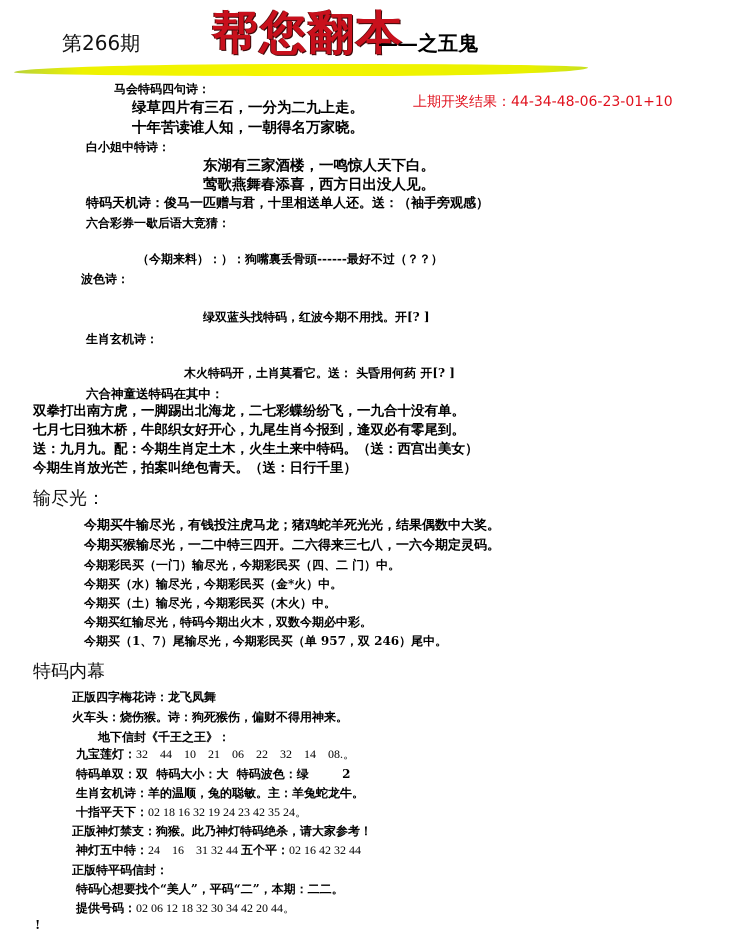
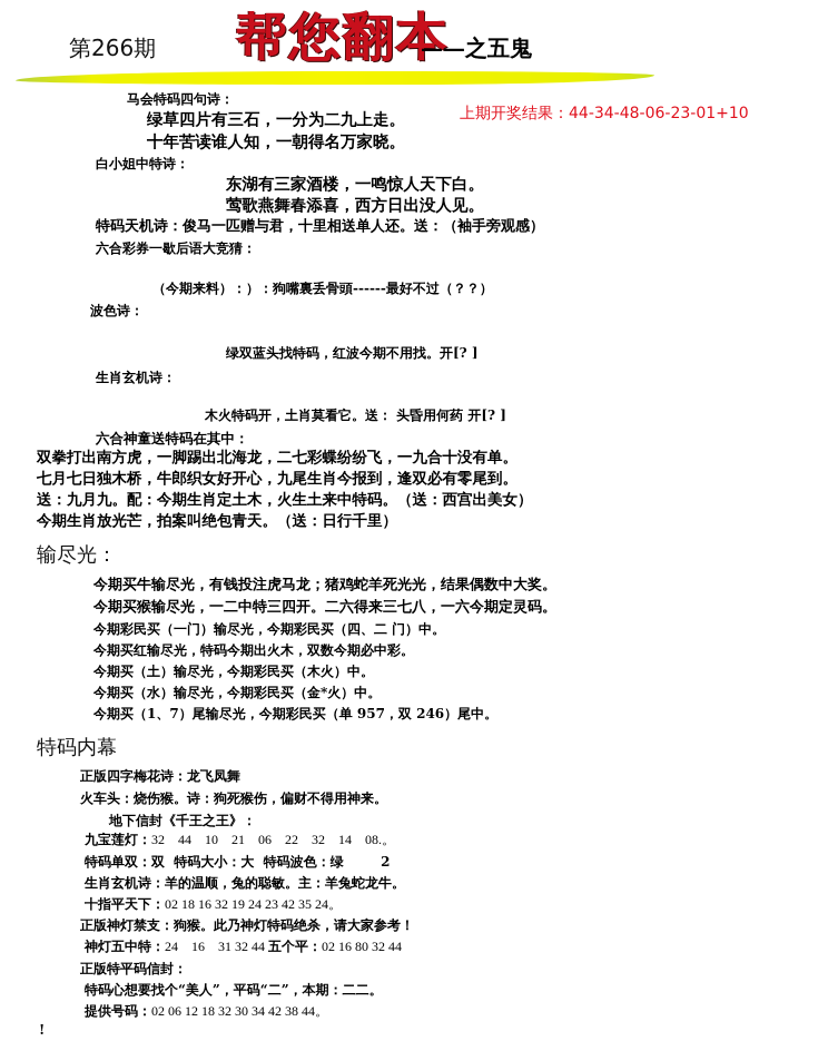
  第266期
  帮您翻本
  ——之五鬼
  上期开奖结果：44-34-48-06-23-01+10
  马会特码四句诗：
  绿草四片有三石，一分为二九上走。
  十年苦读谁人知，一朝得名万家晓。
  白小姐中特诗：
  东湖有三家酒楼，一鸣惊人天下白。
  莺歌燕舞春添喜，西方日出没人见。
  特码天机诗：俊马一匹赠与君，十里相送单人还。送：（袖手旁观感）
  六合彩券一歇后语大竞猜：
  （今期来料）：）：狗嘴裏丢骨頭------最好不过（？？）
  波色诗：
  绿双蓝头找特码，红波今期不用找。开[? ]
  生肖玄机诗：
  木火特码开，土肖莫看它。送： 头昏用何药 开[? ]
  六合神童送特码在其中：
  双拳打出南方虎，一脚踢出北海龙，二七彩蝶纷纷飞，一九合十没有单。
  七月七日独木桥，牛郎织女好开心，九尾生肖今报到，逢双必有零尾到。
  送：九月九。配：今期生肖定土木，火生土来中特码。（送：西宫出美女）
  今期生肖放光芒，拍案叫绝包青天。（送：日行千里）
  输尽光：
  今期买牛输尽光，有钱投注虎马龙；猪鸡蛇羊死光光，结果偶数中大奖。
  今期买猴输尽光，一二中特三四开。二六得来三七八，一六今期定灵码。
  今期彩民买（一门）输尽光，今期彩民买（四、二 门）中。
- 今期买（水）输尽光，今期彩民买（金*火）中。
+ 今期买红输尽光，特码今期出火木，双数今期必中彩。
  今期买（土）输尽光，今期彩民买（木火）中。
- 今期买红输尽光，特码今期出火木，双数今期必中彩。
+ 今期买（水）输尽光，今期彩民买（金*火）中。
  今期买（1、7）尾输尽光，今期彩民买（单 957，双 246）尾中。
  特码内幕
  正版四字梅花诗：龙飞凤舞
  火车头：烧伤猴。诗：狗死猴伤，偏财不得用神来。
  地下信封《千王之王》：
  九宝莲灯：32 44 10 21 06 22 32 14 08.。
  特码单双：双 特码大小：大 特码波色：绿 2
  生肖玄机诗：羊的温顺，兔的聪敏。主：羊兔蛇龙牛。
  十指平天下：02 18 16 32 19 24 23 42 35 24。
  正版神灯禁支：狗猴。此乃神灯特码绝杀，请大家参考！
- 神灯五中特：24 16 31 32 44 五个平：02 16 42 32 44
+ 神灯五中特：24 16 31 32 44 五个平：02 16 80 32 44
  正版特平码信封：
  特码心想要找个“美人”，平码“二”，本期：二二。
- 提供号码：02 06 12 18 32 30 34 42 20 44。
+ 提供号码：02 06 12 18 32 30 34 42 38 44。
  !
